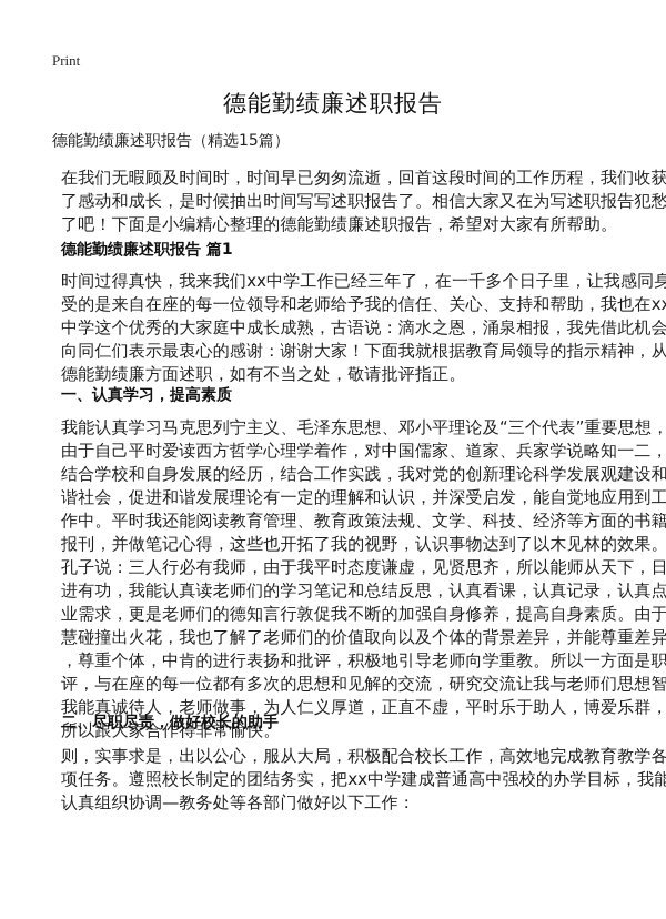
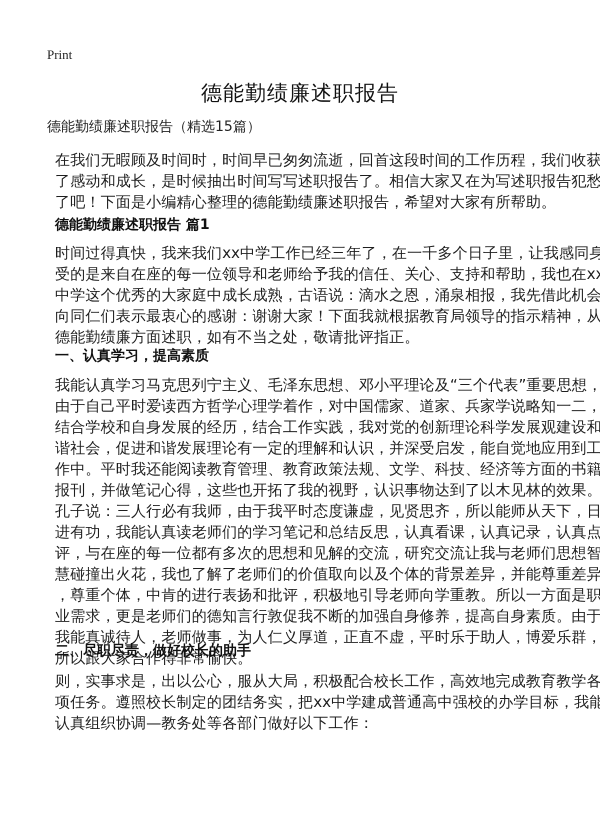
  Print
  德能勤绩廉述职报告
  德能勤绩廉述职报告（精选15篇）
  在我们无暇顾及时间时，时间早已匆匆流逝，回首这段时间的工作历程，我们收获
  了感动和成长，是时候抽出时间写写述职报告了。相信大家又在为写述职报告犯愁
  了吧！下面是小编精心整理的德能勤绩廉述职报告，希望对大家有所帮助。
  德能勤绩廉述职报告 篇1
  时间过得真快，我来我们xx中学工作已经三年了，在一千多个日子里，让我感同身
  受的是来自在座的每一位领导和老师给予我的信任、关心、支持和帮助，我也在x
  中学这个优秀的大家庭中成长成熟，古语说：滴水之恩，涌泉相报，我先借此机会
  向同仁们表示最衷心的感谢：谢谢大家！下面我就根据教育局领导的指示精神，从
  德能勤绩廉方面述职，如有不当之处，敬请批评指正。
  一、认真学习，提高素质
  我能认真学习马克思列宁主义、毛泽东思想、邓小平理论及“三个代表”重要思想，
  由于自己平时爱读西方哲学心理学着作，对中国儒家、道家、兵家学说略知一二，
  结合学校和自身发展的经历，结合工作实践，我对党的创新理论科学发展观建设和
  谐社会，促进和谐发展理论有一定的理解和认识，并深受启发，能自觉地应用到工
  作中。平时我还能阅读教育管理、教育政策法规、文学、科技、经济等方面的书籍
  报刊，并做笔记心得，这些也开拓了我的视野，认识事物达到了以木见林的效果。
  孔子说：三人行必有我师，由于我平时态度谦虚，见贤思齐，所以能师从天下，日
  进有功，我能认真读老师们的学习笔记和总结反思，认真看课，认真记录，认真点
- 业需求，更是老师们的德知言行敦促我不断的加强自身修养，提高自身素质。由于
+ 评，与在座的每一位都有多次的思想和见解的交流，研究交流让我与老师们思想智
  慧碰撞出火花，我也了解了老师们的价值取向以及个体的背景差异，并能尊重差异
  ，尊重个体，中肯的进行表扬和批评，积极地引导老师向学重教。所以一方面是职
- 评，与在座的每一位都有多次的思想和见解的交流，研究交流让我与老师们思想智
+ 业需求，更是老师们的德知言行敦促我不断的加强自身修养，提高自身素质。由于
  我能真诚待人，老师做事，为人仁义厚道，正直不虚，平时乐于助人，博爱乐群，
  所以跟大家合作得非常愉快。
  二、尽职尽责，做好校长的助手
  则，实事求是，出以公心，服从大局，积极配合校长工作，高效地完成教育教学各
  项任务。遵照校长制定的团结务实，把xx中学建成普通高中强校的办学目标，我能
  认真组织协调—教务处等各部门做好以下工作：
